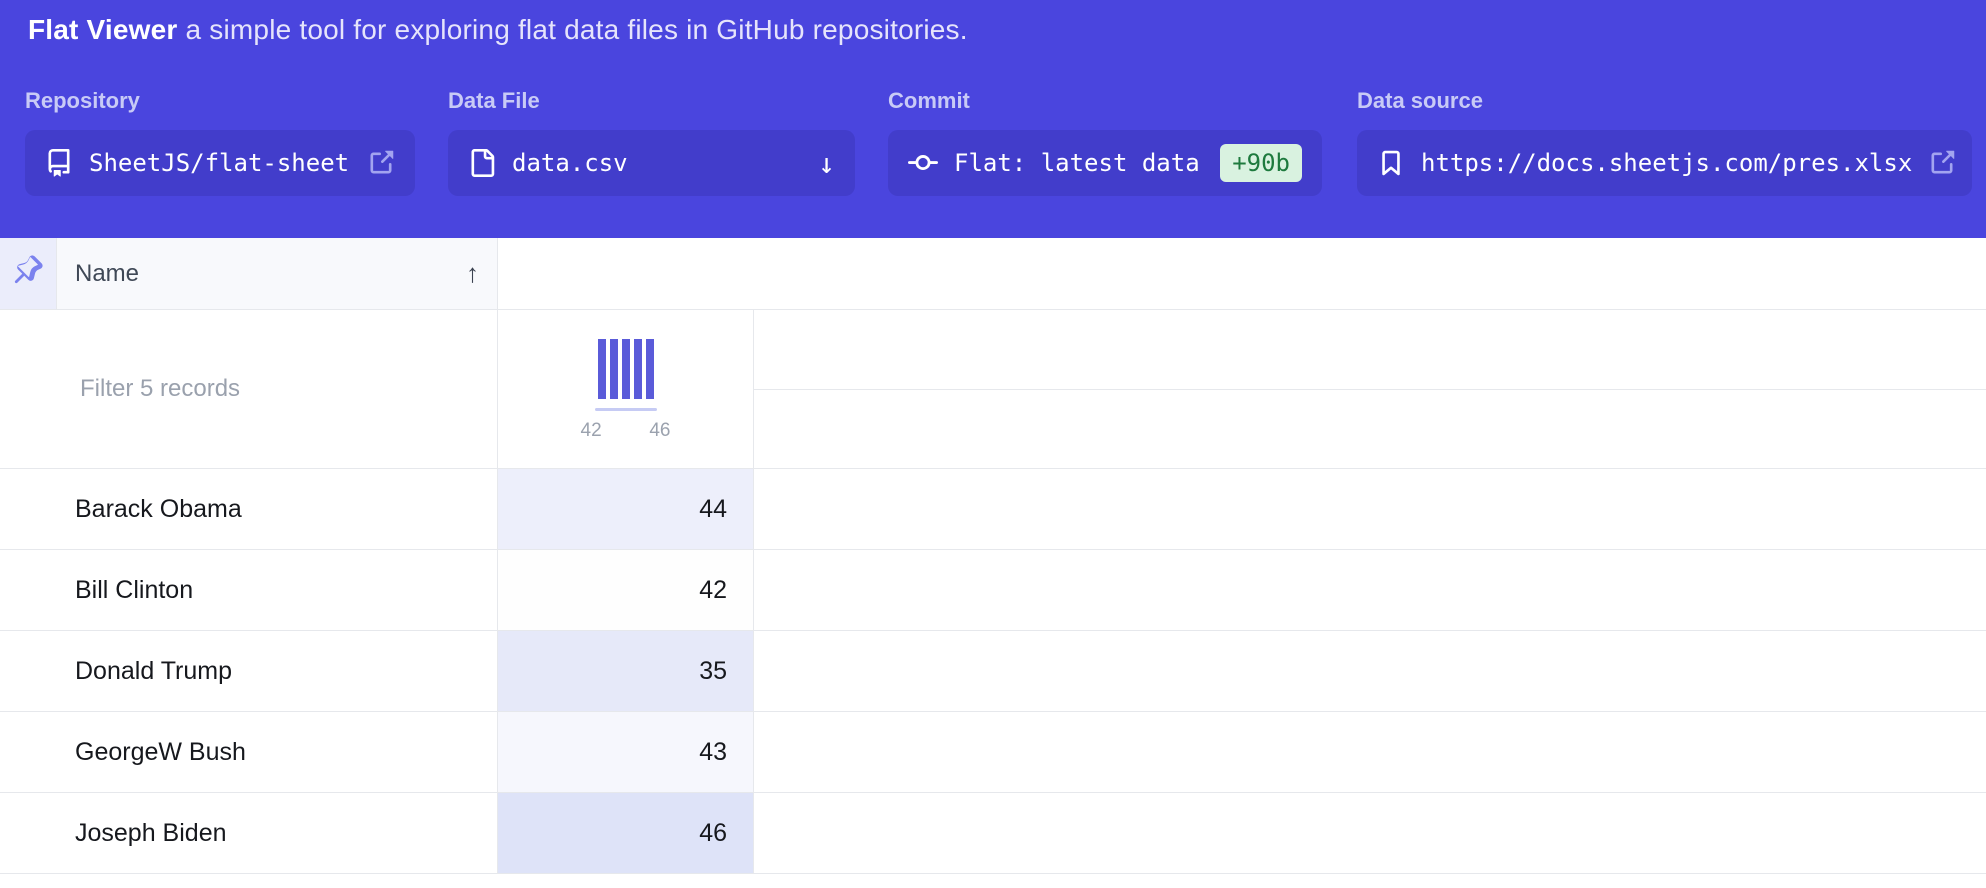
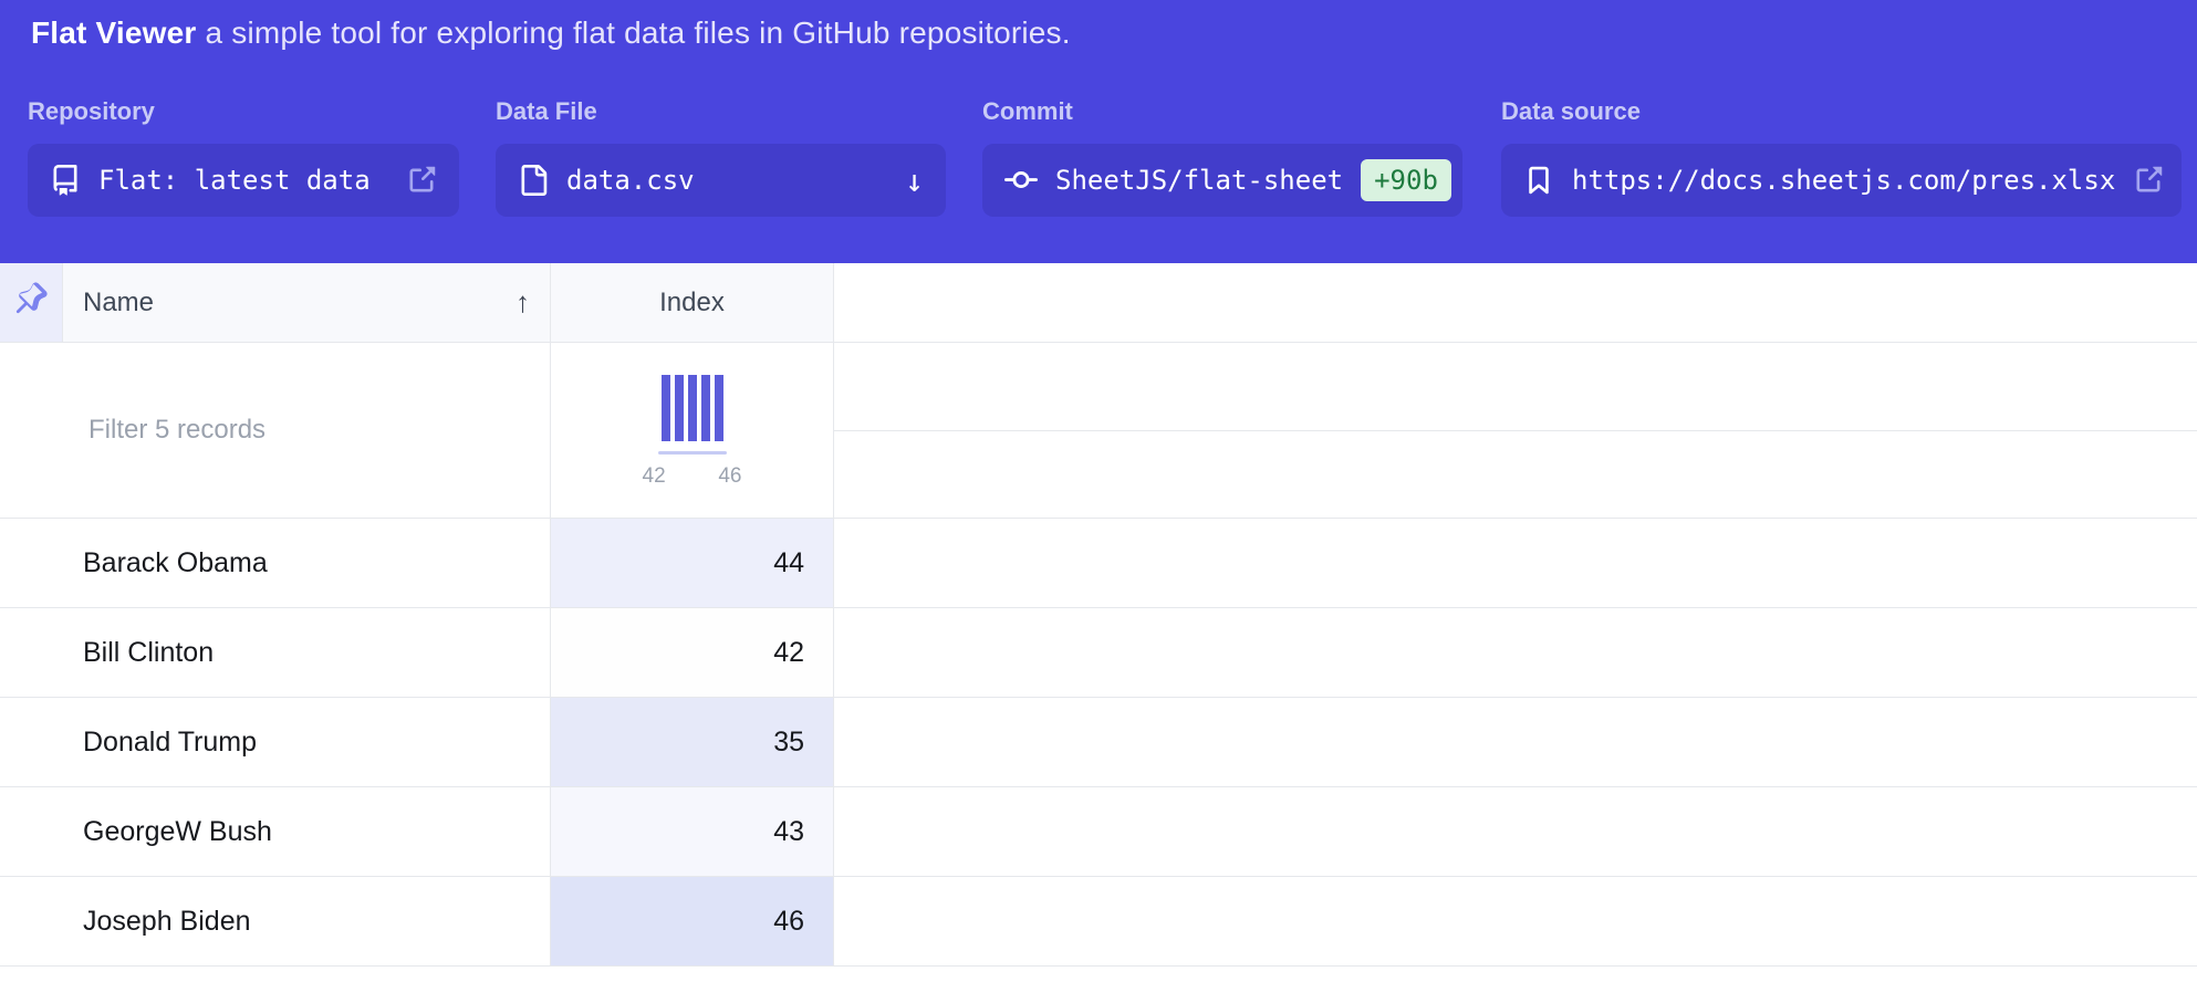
  Flat Viewer a simple tool for exploring flat data files in GitHub repositories.
  Repository
- SheetJS/flat-sheet
+ Flat: latest data
  Data File
  data.csv
  ↓
  Commit
- Flat: latest data
+ SheetJS/flat-sheet
  +90b
  Data source
  https://docs.sheetjs.com/pres.xlsx
  Name
  ↑
+ Index
  Filter 5 records
  42
  46
  Barack Obama
  44
  Bill Clinton
  42
  Donald Trump
  35
  GeorgeW Bush
  43
  Joseph Biden
  46
